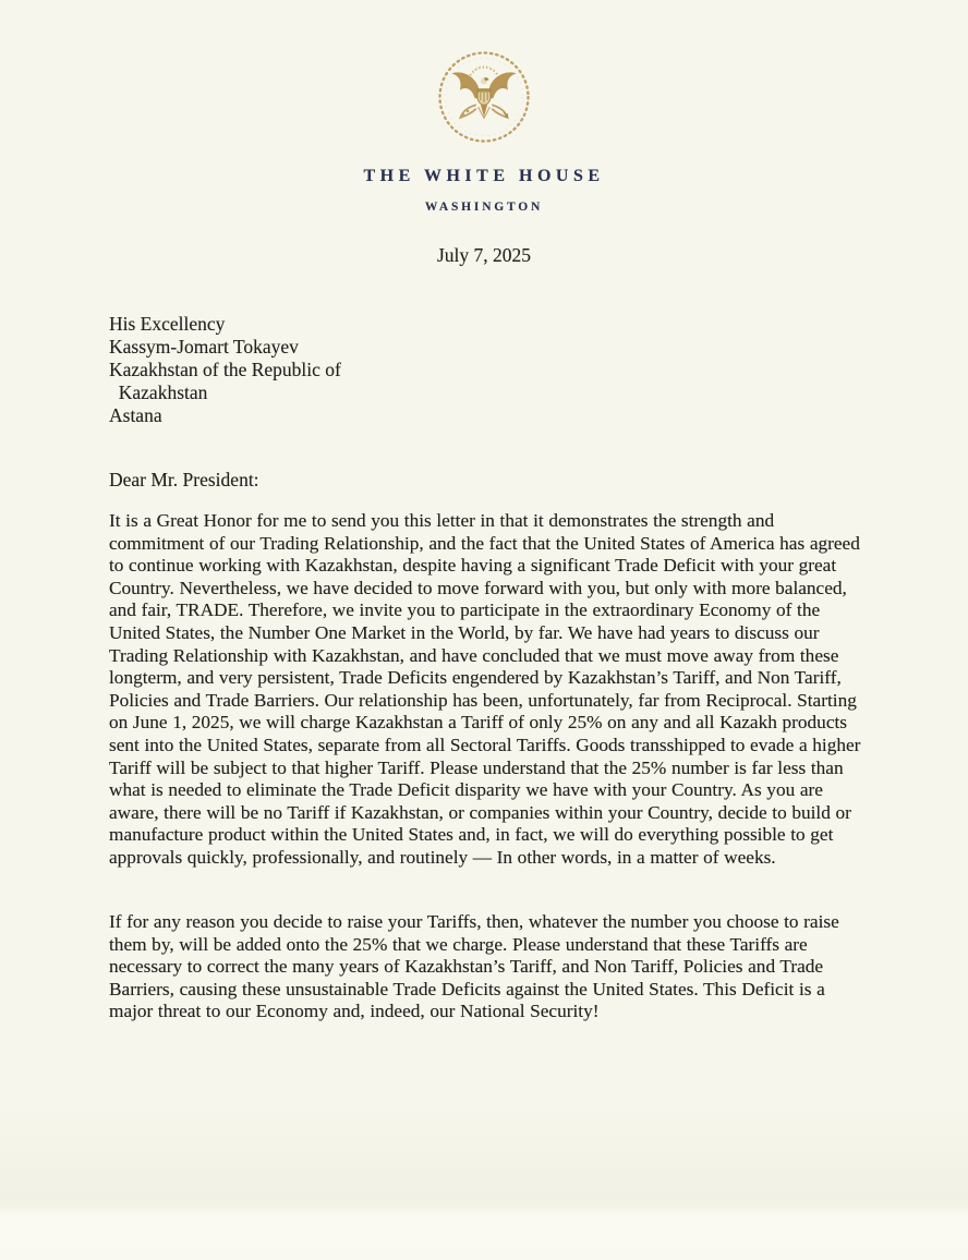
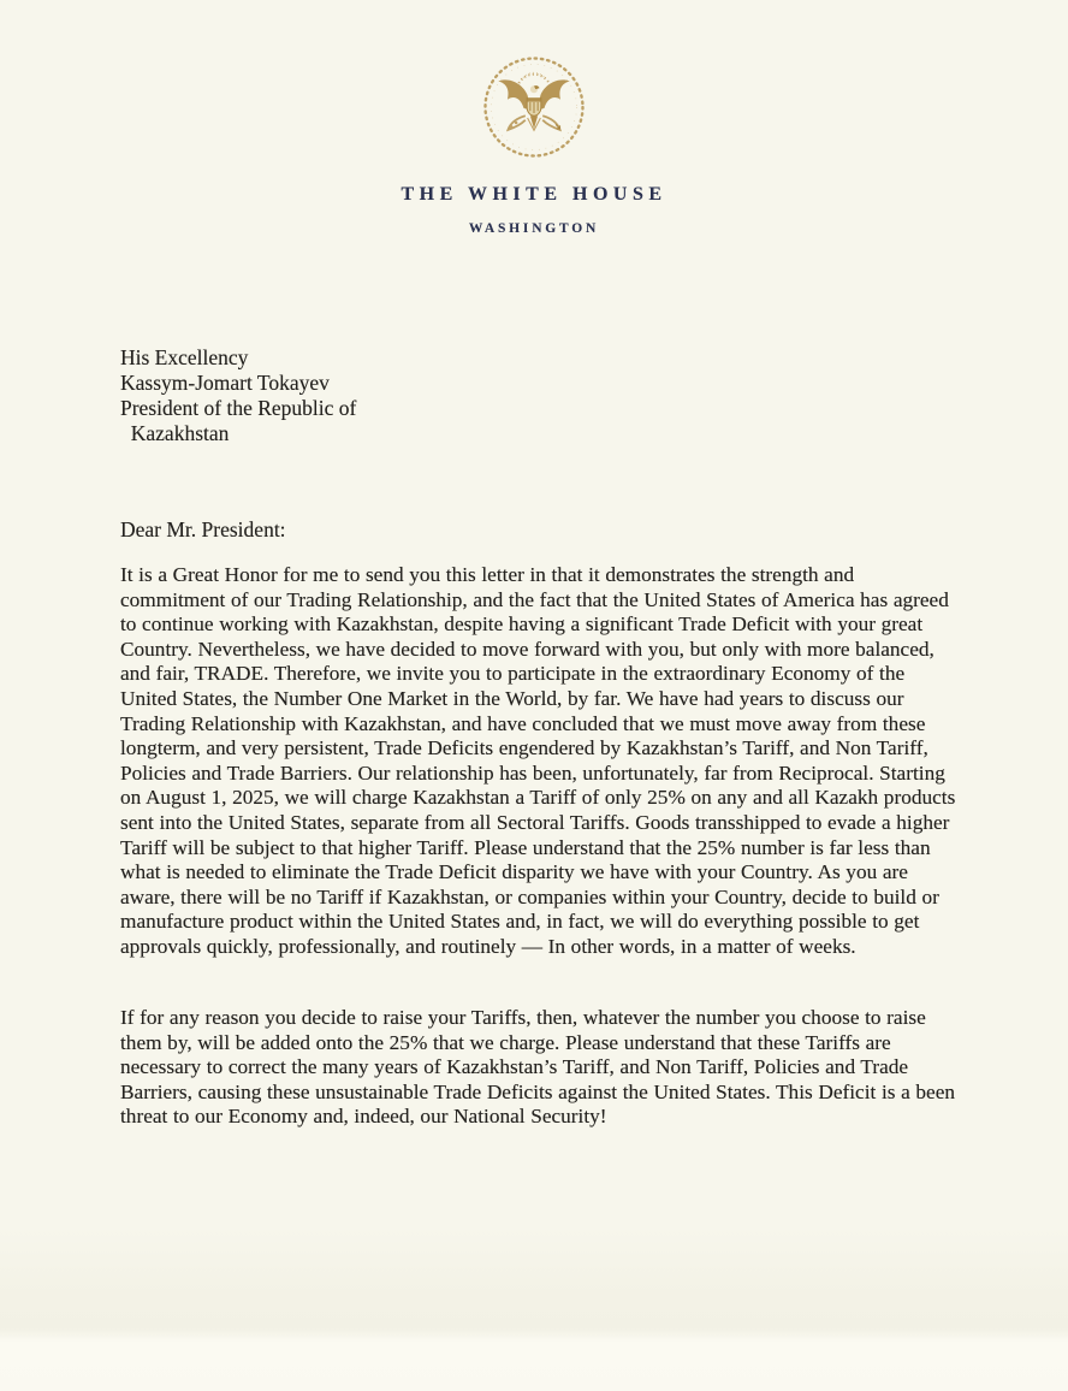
  THE WHITE HOUSE
  WASHINGTON
- July 7, 2025
  His Excellency
  Kassym-Jomart Tokayev
- Kazakhstan of the Republic of
+ President of the Republic of
  Kazakhstan
- Astana
  Dear Mr. President:
- It is a Great Honor for me to send you this letter in that it demonstrates the strength and commitment of our Trading Relationship, and the fact that the United States of America has agreed to continue working with Kazakhstan, despite having a significant Trade Deficit with your great Country. Nevertheless, we have decided to move forward with you, but only with more balanced, and fair, TRADE. Therefore, we invite you to participate in the extraordinary Economy of the United States, the Number One Market in the World, by far. We have had years to discuss our Trading Relationship with Kazakhstan, and have concluded that we must move away from these longterm, and very persistent, Trade Deficits engendered by Kazakhstan’s Tariff, and Non Tariff, Policies and Trade Barriers. Our relationship has been, unfortunately, far from Reciprocal. Starting on June 1, 2025, we will charge Kazakhstan a Tariff of only 25% on any and all Kazakh products sent into the United States, separate from all Sectoral Tariffs. Goods transshipped to evade a higher Tariff will be subject to that higher Tariff. Please understand that the 25% number is far less than what is needed to eliminate the Trade Deficit disparity we have with your Country. As you are aware, there will be no Tariff if Kazakhstan, or companies within your Country, decide to build or manufacture product within the United States and, in fact, we will do everything possible to get approvals quickly, professionally, and routinely — In other words, in a matter of weeks.
+ It is a Great Honor for me to send you this letter in that it demonstrates the strength and commitment of our Trading Relationship, and the fact that the United States of America has agreed to continue working with Kazakhstan, despite having a significant Trade Deficit with your great Country. Nevertheless, we have decided to move forward with you, but only with more balanced, and fair, TRADE. Therefore, we invite you to participate in the extraordinary Economy of the United States, the Number One Market in the World, by far. We have had years to discuss our Trading Relationship with Kazakhstan, and have concluded that we must move away from these longterm, and very persistent, Trade Deficits engendered by Kazakhstan’s Tariff, and Non Tariff, Policies and Trade Barriers. Our relationship has been, unfortunately, far from Reciprocal. Starting on August 1, 2025, we will charge Kazakhstan a Tariff of only 25% on any and all Kazakh products sent into the United States, separate from all Sectoral Tariffs. Goods transshipped to evade a higher Tariff will be subject to that higher Tariff. Please understand that the 25% number is far less than what is needed to eliminate the Trade Deficit disparity we have with your Country. As you are aware, there will be no Tariff if Kazakhstan, or companies within your Country, decide to build or manufacture product within the United States and, in fact, we will do everything possible to get approvals quickly, professionally, and routinely — In other words, in a matter of weeks.
- If for any reason you decide to raise your Tariffs, then, whatever the number you choose to raise them by, will be added onto the 25% that we charge. Please understand that these Tariffs are necessary to correct the many years of Kazakhstan’s Tariff, and Non Tariff, Policies and Trade Barriers, causing these unsustainable Trade Deficits against the United States. This Deficit is a major threat to our Economy and, indeed, our National Security!
+ If for any reason you decide to raise your Tariffs, then, whatever the number you choose to raise them by, will be added onto the 25% that we charge. Please understand that these Tariffs are necessary to correct the many years of Kazakhstan’s Tariff, and Non Tariff, Policies and Trade Barriers, causing these unsustainable Trade Deficits against the United States. This Deficit is a been threat to our Economy and, indeed, our National Security!
